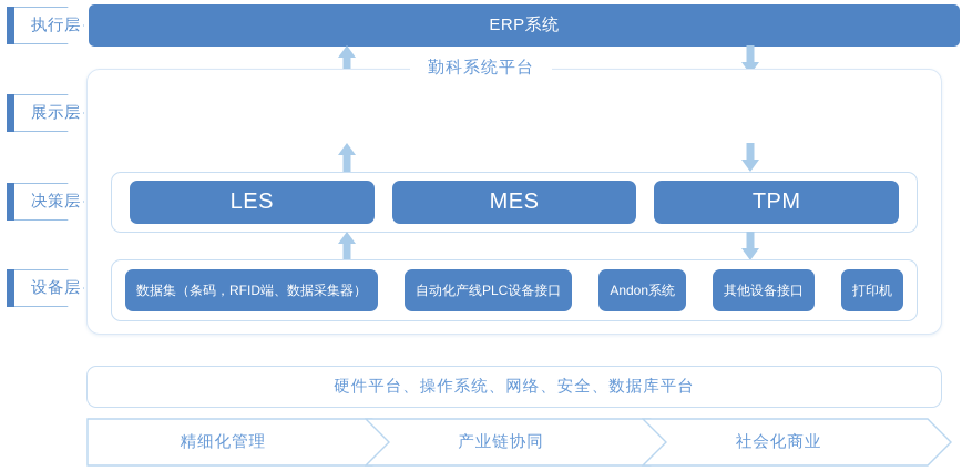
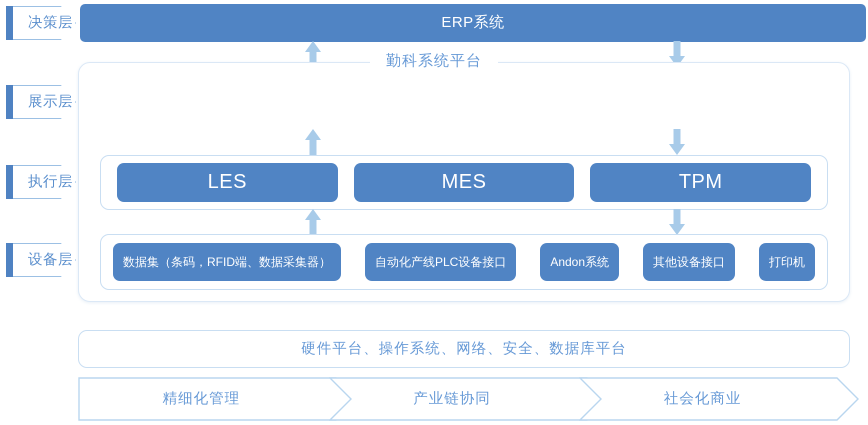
- 执行层
+ 决策层
  展示层
- 决策层
+ 执行层
  设备层
  ERP系统
  勤科系统平台
  LES
  MES
  TPM
  数据集（条码，RFID端、数据采集器）
  自动化产线PLC设备接口
  Andon系统
  其他设备接口
  打印机
  硬件平台、操作系统、网络、安全、数据库平台
  精细化管理
  产业链协同
  社会化商业
